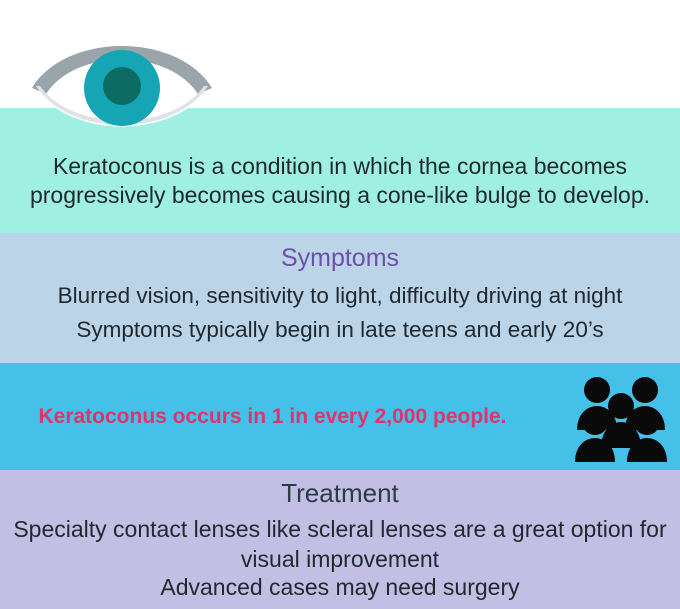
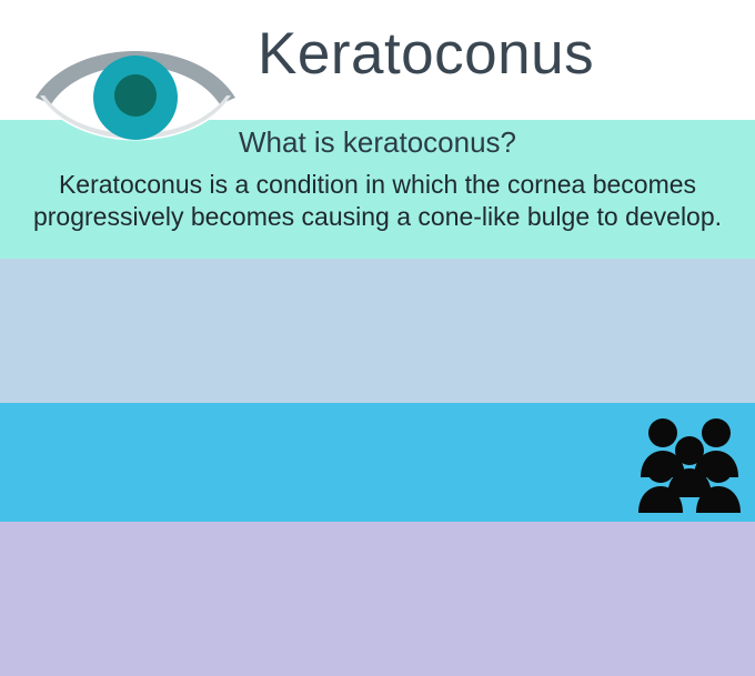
+ Keratoconus
+ What is keratoconus?
  Keratoconus is a condition in which the cornea becomes progressively becomes causing a cone-like bulge to develop.
- Symptoms
- Blurred vision, sensitivity to light, difficulty driving at night
- Symptoms typically begin in late teens and early 20’s
- Keratoconus occurs in 1 in every 2,000 people.
- Treatment
- Specialty contact lenses like scleral lenses are a great option for visual improvement
- Advanced cases may need surgery
